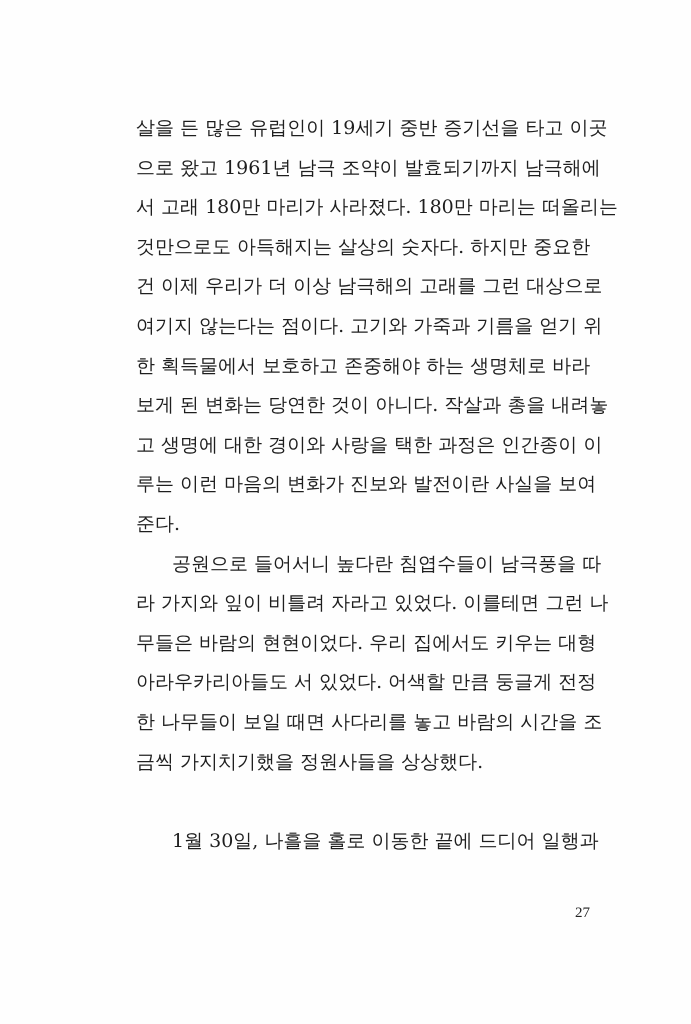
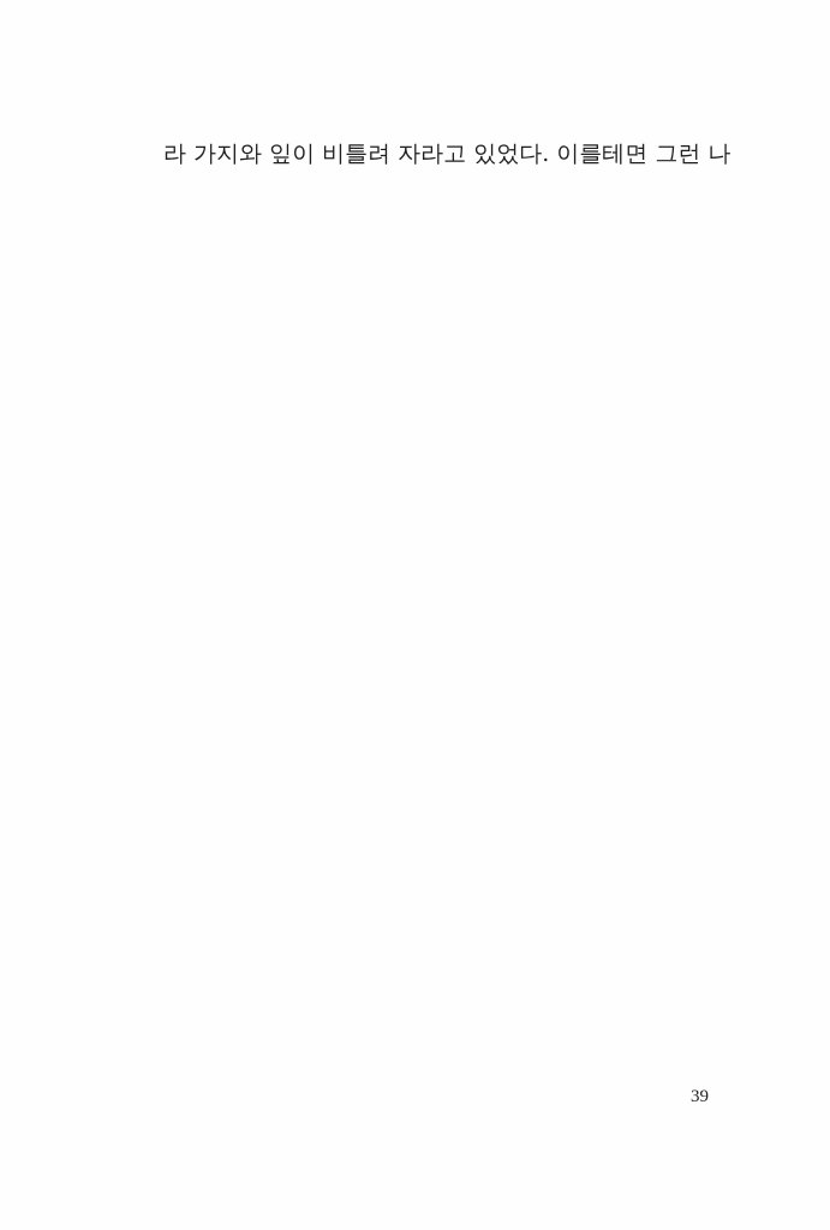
- 살을 든 많은 유럽인이 19세기 중반 증기선을 타고 이곳
- 으로 왔고 1961년 남극 조약이 발효되기까지 남극해에
- 서 고래 180만 마리가 사라졌다. 180만 마리는 떠올리는
- 것만으로도 아득해지는 살상의 숫자다. 하지만 중요한
- 건 이제 우리가 더 이상 남극해의 고래를 그런 대상으로
- 여기지 않는다는 점이다. 고기와 가죽과 기름을 얻기 위
- 한 획득물에서 보호하고 존중해야 하는 생명체로 바라
- 보게 된 변화는 당연한 것이 아니다. 작살과 총을 내려놓
- 고 생명에 대한 경이와 사랑을 택한 과정은 인간종이 이
- 루는 이런 마음의 변화가 진보와 발전이란 사실을 보여
- 준다.
- 공원으로 들어서니 높다란 침엽수들이 남극풍을 따
  라 가지와 잎이 비틀려 자라고 있었다. 이를테면 그런 나
- 무들은 바람의 현현이었다. 우리 집에서도 키우는 대형
- 아라우카리아들도 서 있었다. 어색할 만큼 둥글게 전정
- 한 나무들이 보일 때면 사다리를 놓고 바람의 시간을 조
- 금씩 가지치기했을 정원사들을 상상했다.
- 1월 30일, 나흘을 홀로 이동한 끝에 드디어 일행과
- 27
+ 39
